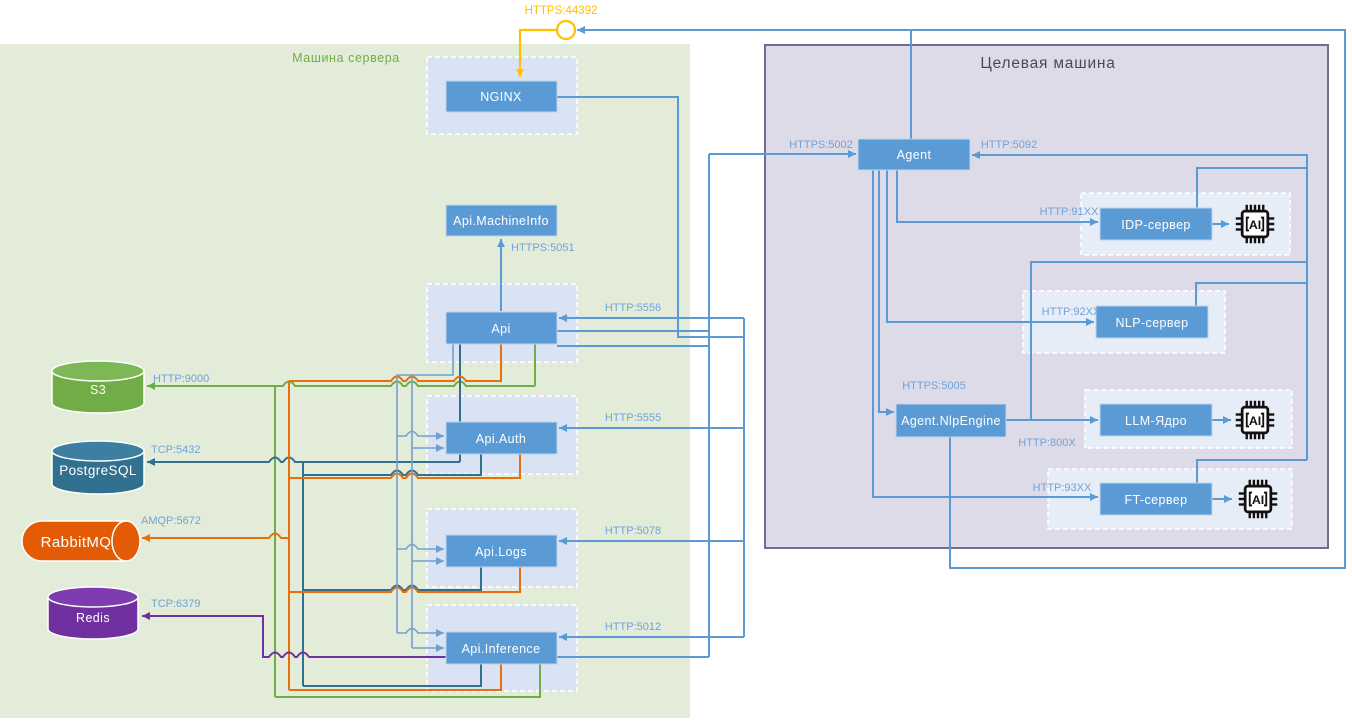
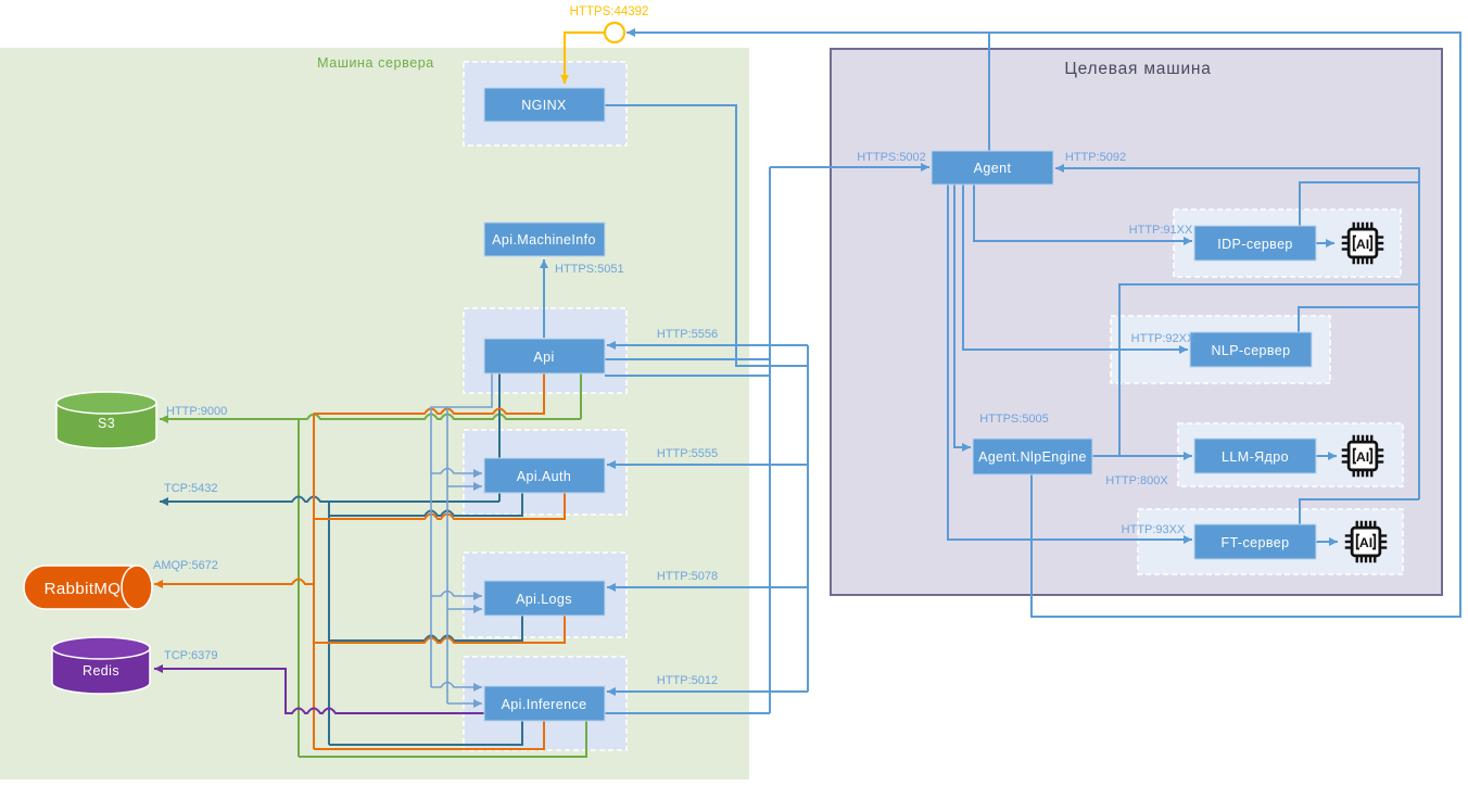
  Машина сервера
  Целевая машина
  NGINX
  Api.MachineInfo
  Api
  Api.Auth
  Api.Logs
  Api.Inference
  S3
- PostgreSQL
  RabbitMQ
  Redis
  Agent
  IDP-сервер
  NLP-сервер
  Agent.NlpEngine
  LLM-Ядро
  FT-сервер
  HTTPS:44392
  HTTP:9000
  TCP:5432
  AMQP:5672
  TCP:6379
  HTTPS:5051
  HTTP:5556
  HTTP:5555
  HTTP:5078
  HTTP:5012
  HTTPS:5002
  HTTP:5092
  HTTP:91XX
  HTTP:92XX
  HTTPS:5005
  HTTP:800X
  HTTP:93XX
